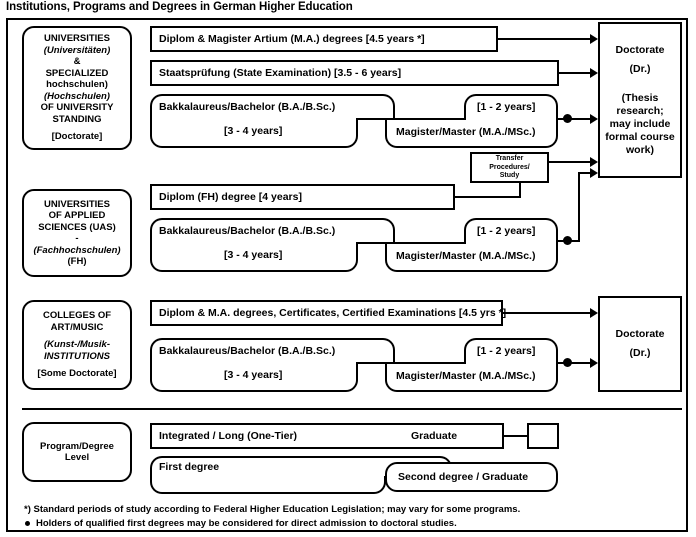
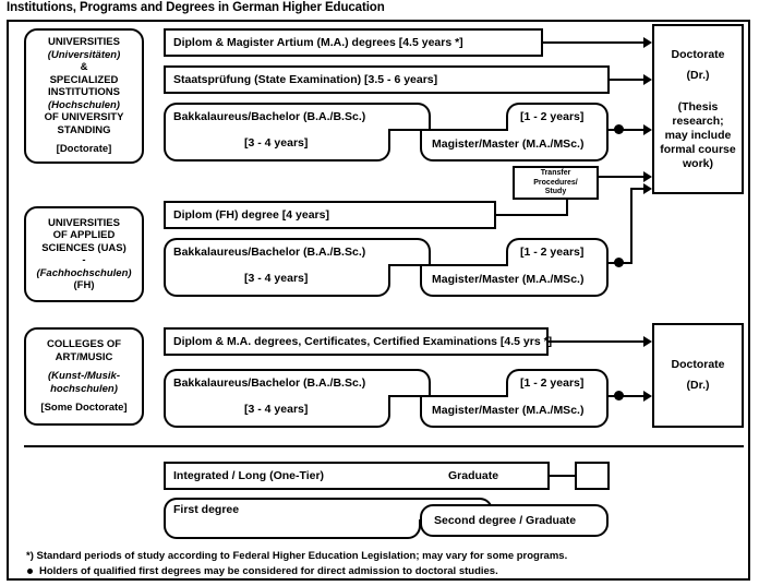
  Institutions, Programs and Degrees in German Higher Education
  UNIVERSITIES
  (Universitäten)
  &
  SPECIALIZED
- hochschulen)
+ INSTITUTIONS
  (Hochschulen)
  OF UNIVERSITY
  STANDING
  [Doctorate]
  Diplom & Magister Artium (M.A.) degrees [4.5 years *]
  Staatsprüfung (State Examination) [3.5 - 6 years]
  Bakkalaureus/Bachelor (B.A./B.Sc.)
  [3 - 4 years]
  [1 - 2 years]
  Magister/Master (M.A./MSc.)
  Doctorate
  (Dr.)
  (Thesis
  research;
  may include
  formal course
  work)
  UNIVERSITIES
  OF APPLIED
  SCIENCES (UAS)
  -
  (Fachhochschulen)
  (FH)
  Diplom (FH) degree [4 years]
  Bakkalaureus/Bachelor (B.A./B.Sc.)
  [3 - 4 years]
  [1 - 2 years]
  Magister/Master (M.A./MSc.)
  COLLEGES OF
  ART/MUSIC
  (Kunst-/Musik-
- INSTITUTIONS
+ hochschulen)
  [Some Doctorate]
  Diplom & M.A. degrees, Certificates, Certified Examinations [4.5 yrs *]
  Bakkalaureus/Bachelor (B.A./B.Sc.)
  [3 - 4 years]
  [1 - 2 years]
  Magister/Master (M.A./MSc.)
  Doctorate
  (Dr.)
- Program/Degree
- Level
  Integrated / Long (One-Tier)
  Graduate
  First degree
  Second degree / Graduate
  *) Standard periods of study according to Federal Higher Education Legislation; may vary for some programs.
  Holders of qualified first degrees may be considered for direct admission to doctoral studies.
